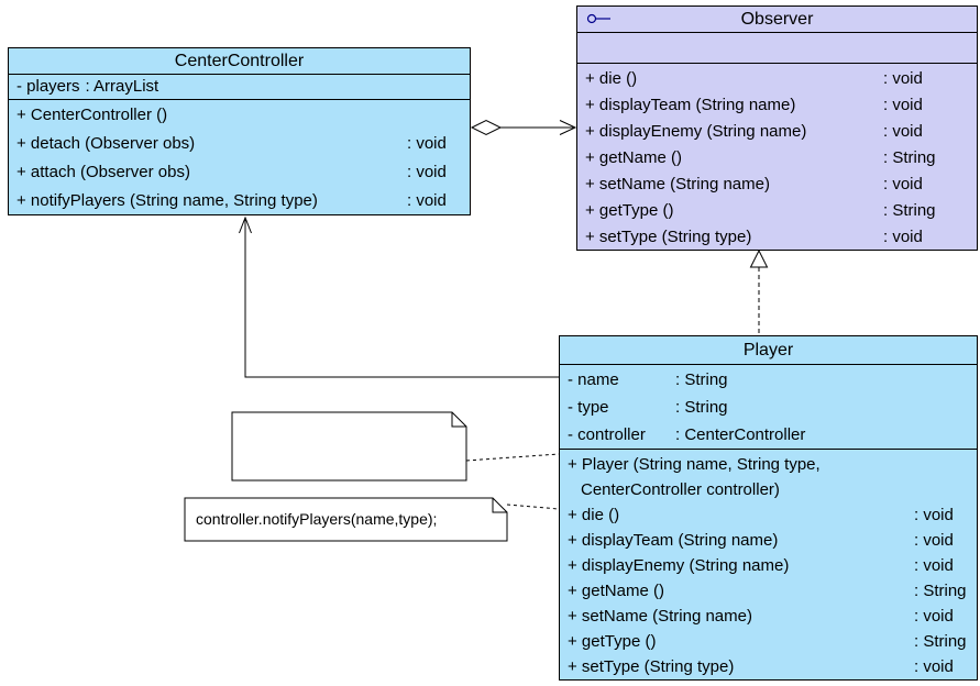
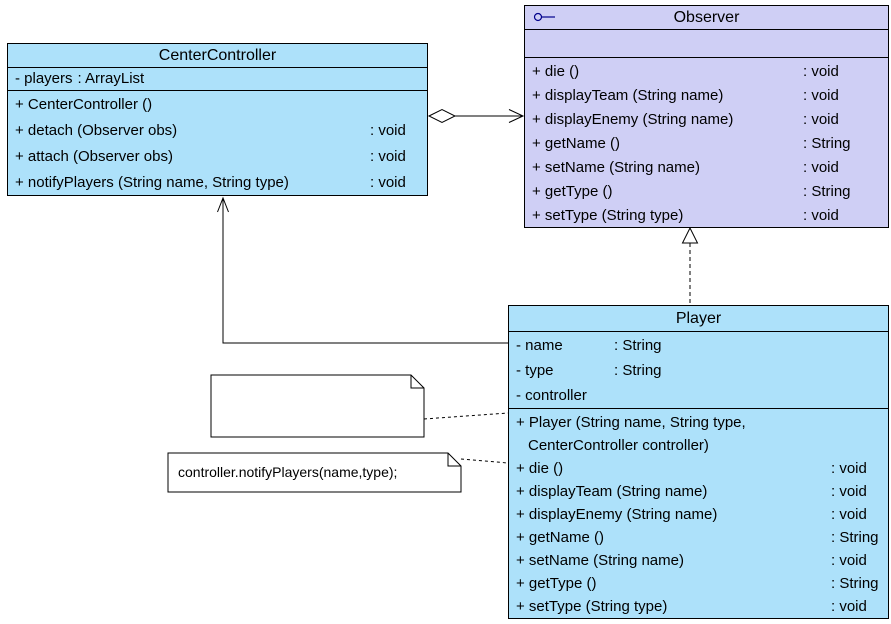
  CenterController
  - players
  : ArrayList
  + CenterController ()
  + detach (Observer obs)
  : void
  + attach (Observer obs)
  : void
  + notifyPlayers (String name, String type)
  : void
  Observer
  + die ()
  : void
  + displayTeam (String name)
  : void
  + displayEnemy (String name)
  : void
  + getName ()
  : String
  + setName (String name)
  : void
  + getType ()
  : String
  + setType (String type)
  : void
  Player
  - name
  : String
  - type
  : String
  - controller
- : CenterController
  + Player (String name, String type,
  CenterController controller)
  + die ()
  : void
  + displayTeam (String name)
  : void
  + displayEnemy (String name)
  : void
  + getName ()
  : String
  + setName (String name)
  : void
  + getType ()
  : String
  + setType (String type)
  : void
  controller.notifyPlayers(name,type);
